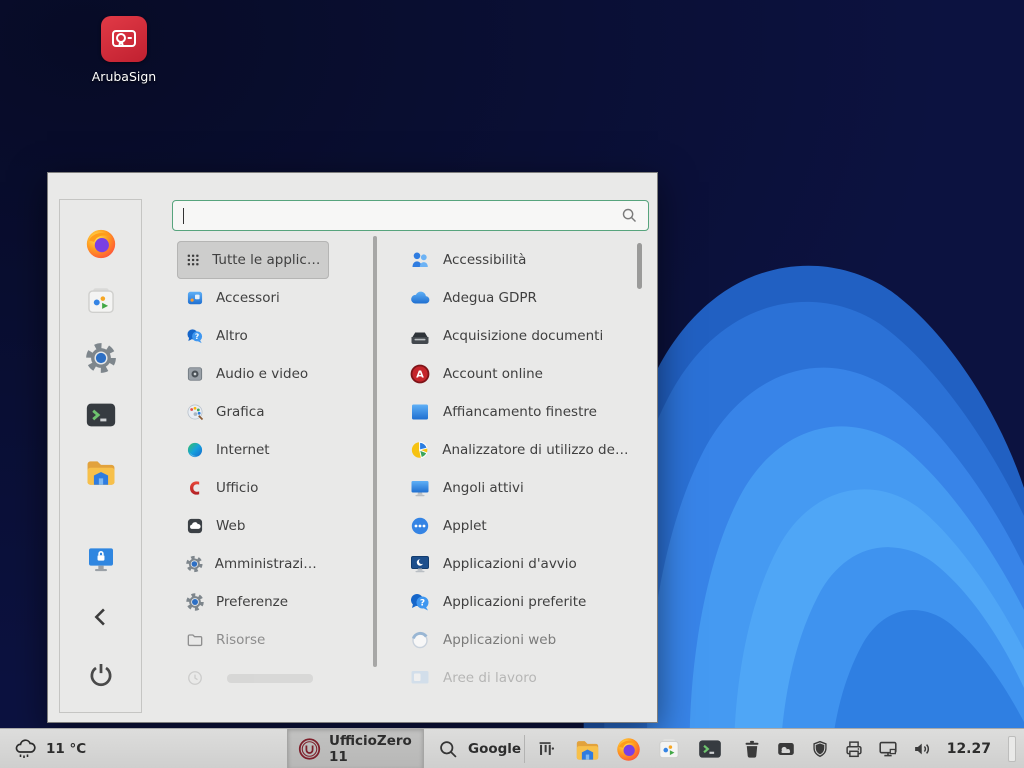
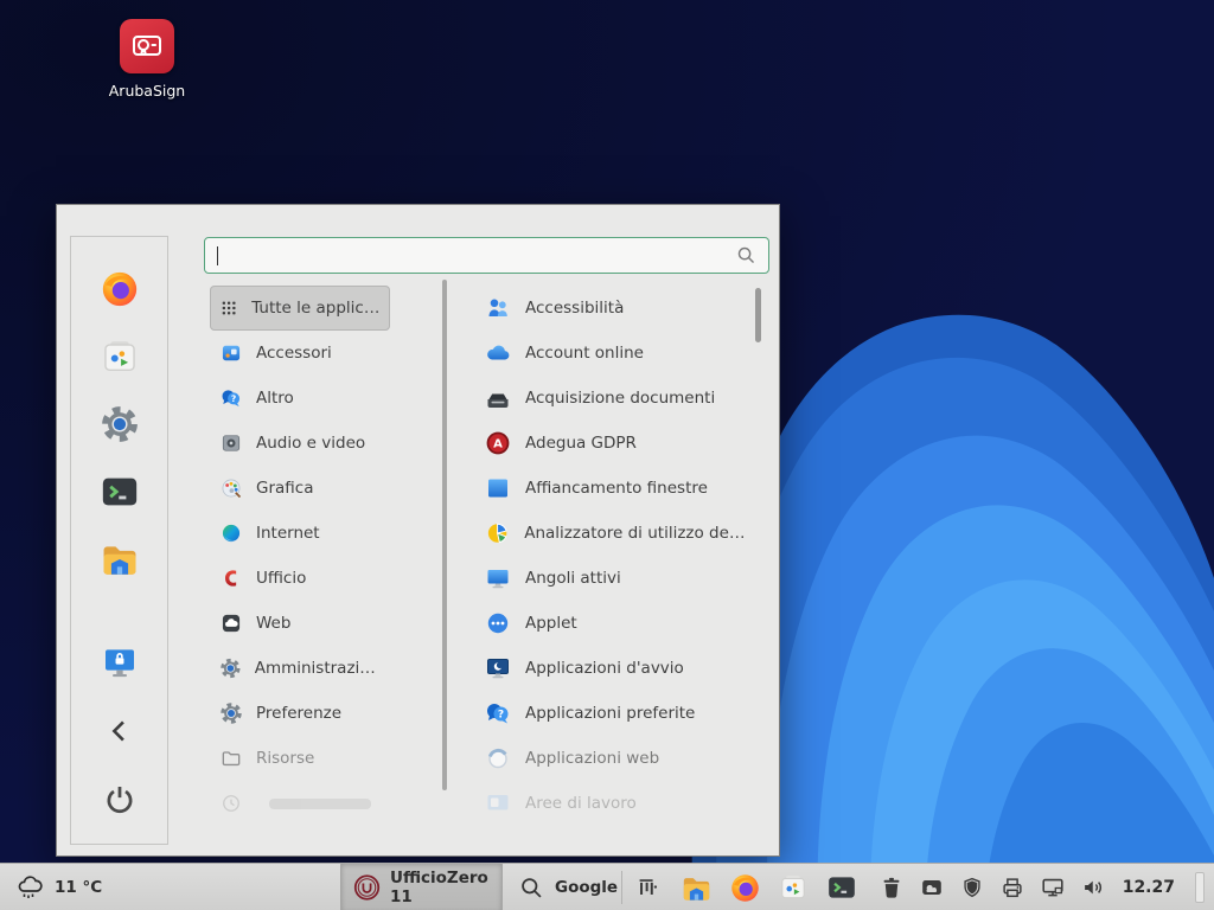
  ArubaSign
  Tutte le applicaz
  Accessori
  ?
  Altro
  Audio e video
  Grafica
  Internet
  Ufficio
  Web
  Amministrazion
  Preferenze
  Risorse
  Accessibilità
- Adegua GDPR
+ Account online
  Acquisizione documenti
  A
- Account online
+ Adegua GDPR
  Affiancamento finestre
  Analizzatore di utilizzo del …
  Angoli attivi
  Applet
  Applicazioni d'avvio
  ?
  Applicazioni preferite
  Applicazioni web
  Aree di lavoro
  11 °C
  UfficioZero 11
  Google
  12.27
